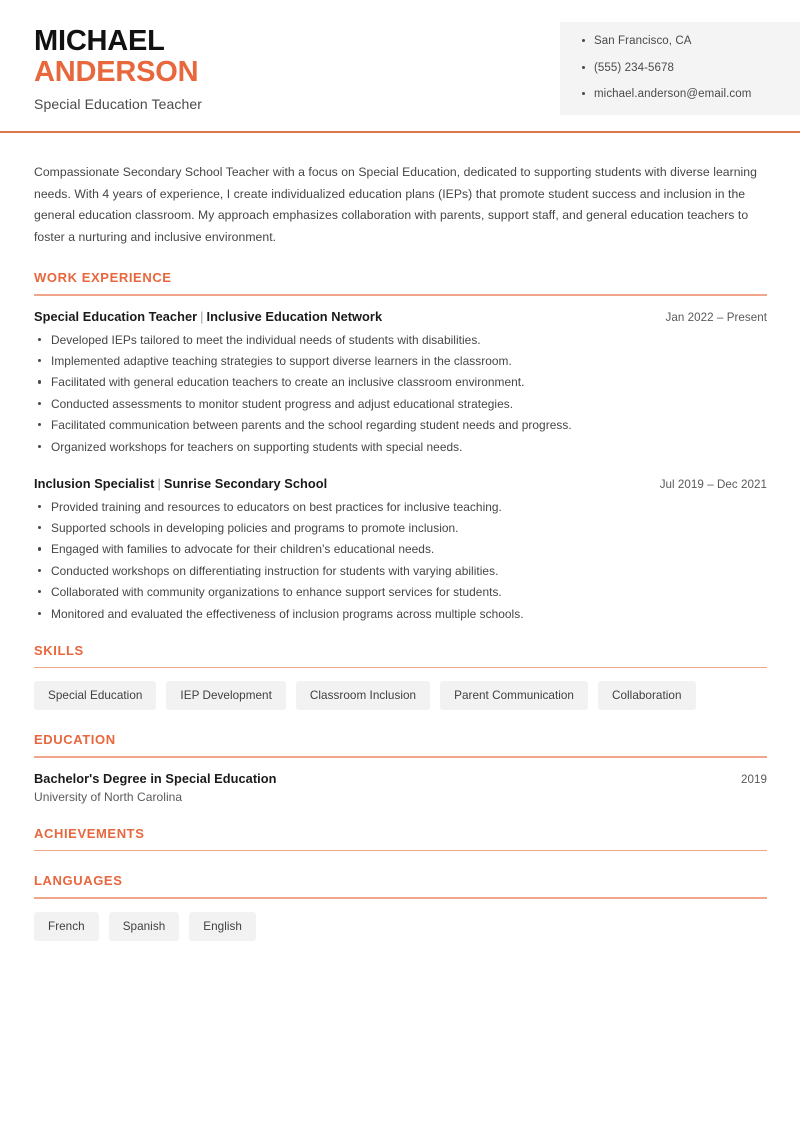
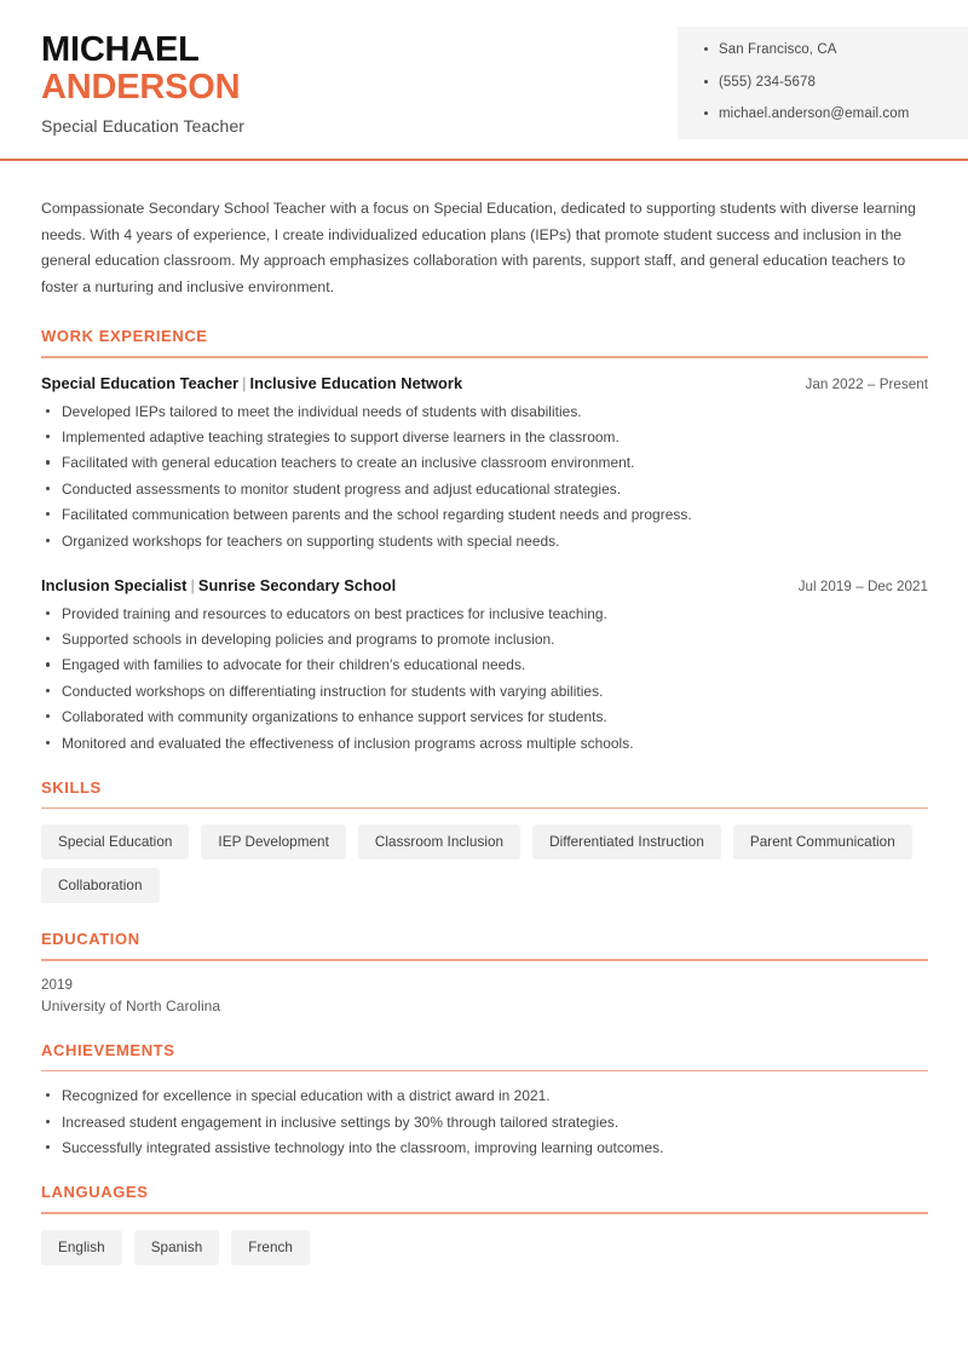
  MICHAEL
  ANDERSON
  Special Education Teacher
  San Francisco, CA
  (555) 234-5678
  michael.anderson@email.com
  Compassionate Secondary School Teacher with a focus on Special Education, dedicated to supporting students with diverse learning needs. With 4 years of experience, I create individualized education plans (IEPs) that promote student success and inclusion in the general education classroom. My approach emphasizes collaboration with parents, support staff, and general education teachers to foster a nurturing and inclusive environment.
  WORK EXPERIENCE
  Special Education Teacher | Inclusive Education Network
  Jan 2022 – Present
  Developed IEPs tailored to meet the individual needs of students with disabilities.
  Implemented adaptive teaching strategies to support diverse learners in the classroom.
  Facilitated with general education teachers to create an inclusive classroom environment.
  Conducted assessments to monitor student progress and adjust educational strategies.
  Facilitated communication between parents and the school regarding student needs and progress.
  Organized workshops for teachers on supporting students with special needs.
  Inclusion Specialist | Sunrise Secondary School
  Jul 2019 – Dec 2021
  Provided training and resources to educators on best practices for inclusive teaching.
  Supported schools in developing policies and programs to promote inclusion.
  Engaged with families to advocate for their children's educational needs.
  Conducted workshops on differentiating instruction for students with varying abilities.
  Collaborated with community organizations to enhance support services for students.
  Monitored and evaluated the effectiveness of inclusion programs across multiple schools.
  SKILLS
  Special Education
  IEP Development
  Classroom Inclusion
+ Differentiated Instruction
  Parent Communication
  Collaboration
  EDUCATION
- Bachelor's Degree in Special Education
  2019
  University of North Carolina
  ACHIEVEMENTS
+ Recognized for excellence in special education with a district award in 2021.
+ Increased student engagement in inclusive settings by 30% through tailored strategies.
+ Successfully integrated assistive technology into the classroom, improving learning outcomes.
  LANGUAGES
- French
+ English
  Spanish
- English
+ French
